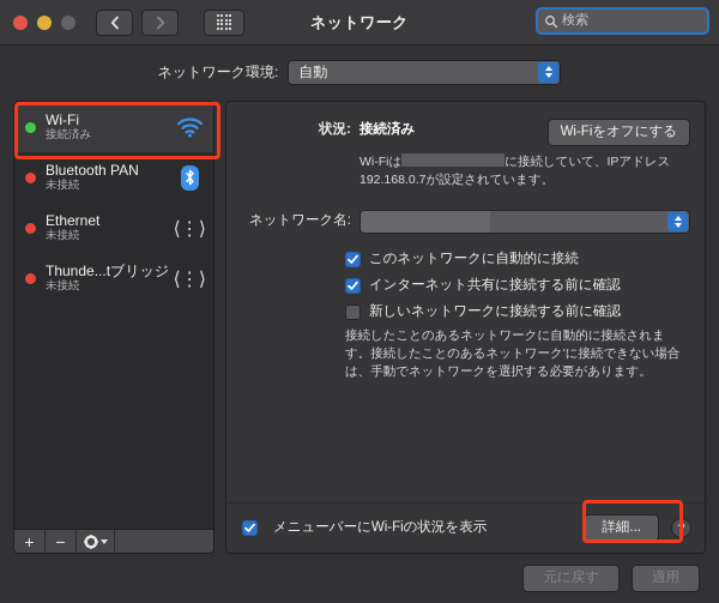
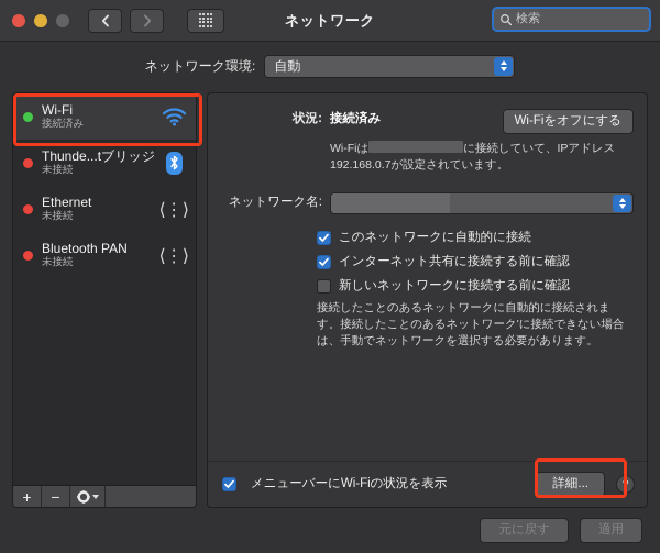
  ネットワーク
  検索
  ネットワーク環境:
  自動
  Wi-Fi
  接続済み
- Bluetooth PAN
+ Thunde...tブリッジ
  未接続
  Ethernet
  未接続
  ⟨⋮⟩
- Thunde...tブリッジ
+ Bluetooth PAN
  未接続
  ⟨⋮⟩
  +
  −
  状況:
  接続済み
  Wi-Fiをオフにする
  Wi-Fiは に接続していて、IPアドレス 192.168.0.7が設定されています。
  ネットワーク名:
  このネットワークに自動的に接続
  インターネット共有に接続する前に確認
  新しいネットワークに接続する前に確認
  接続したことのあるネットワークに自動的に接続されます。接続したことのあるネットワーク'に接続できない場合は、手動でネットワークを選択する必要があります。
  メニューバーにWi-Fiの状況を表示
  詳細...
  ?
  元に戻す
  適用
